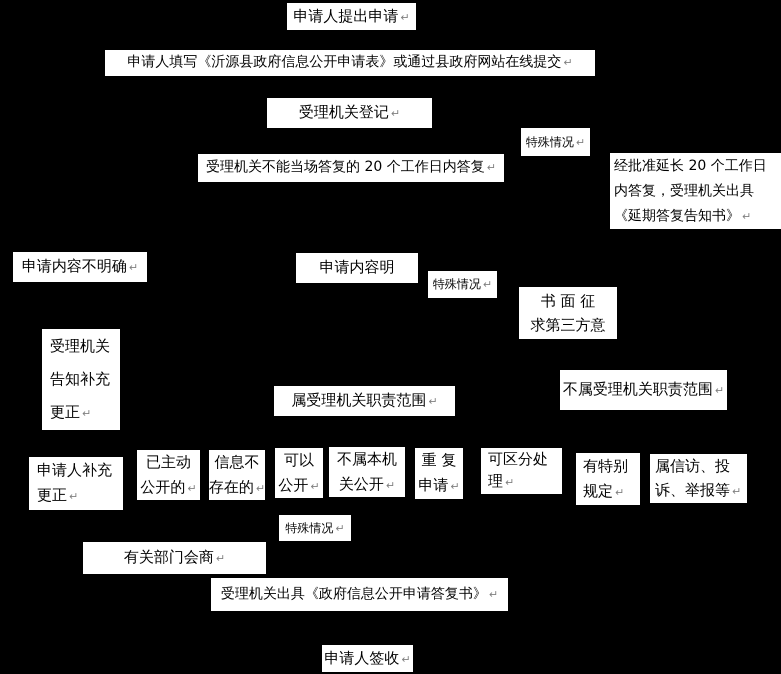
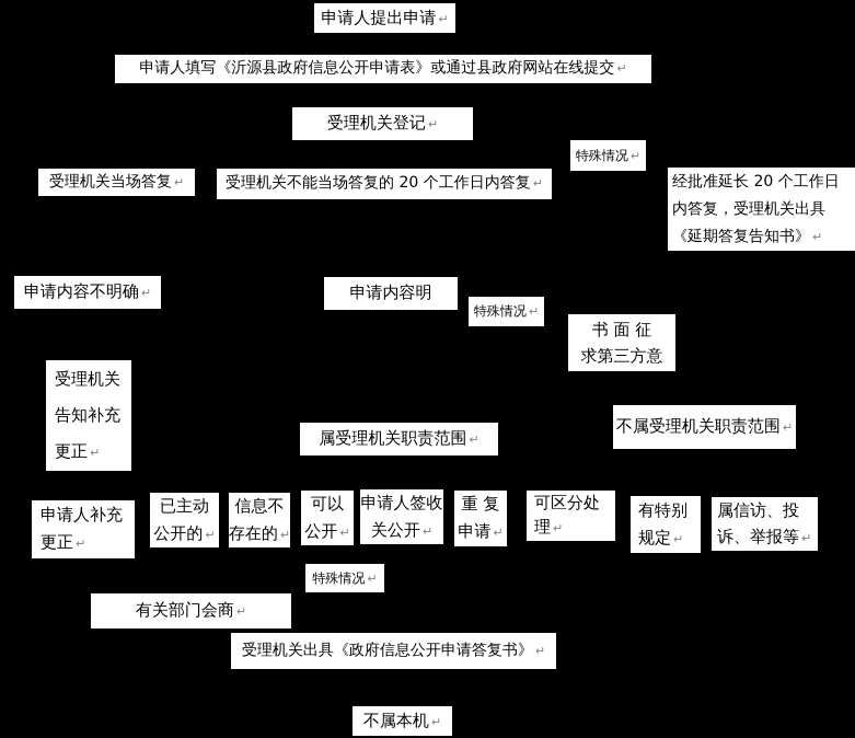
  申请人提出申请 ↵
  申请人填写《沂源县政府信息公开申请表》或通过县政府网站在线提交 ↵
  受理机关登记 ↵
  特殊情况 ↵
+ 受理机关当场答复 ↵
  受理机关不能当场答复的 20 个工作日内答复 ↵
  经批准延长 20 个工作日
  内答复，受理机关出具
  《延期答复告知书》 ↵
  申请内容不明确 ↵
  申请内容明
  特殊情况 ↵
  书 面 征
  求第三方意
  受理机关
  告知补充
  更正 ↵
  属受理机关职责范围 ↵
  不属受理机关职责范围 ↵
  申请人补充
  更正 ↵
  已主动
  公开的 ↵
  信息不
  存在的 ↵
  可以
  公开 ↵
- 不属本机
+ 申请人签收
  关公开 ↵
  重 复
  申请 ↵
  可区分处
  理 ↵
  有特别
  规定 ↵
  属信访、投
  诉、举报等 ↵
  特殊情况 ↵
  有关部门会商 ↵
  受理机关出具《政府信息公开申请答复书》 ↵
- 申请人签收 ↵
+ 不属本机 ↵
